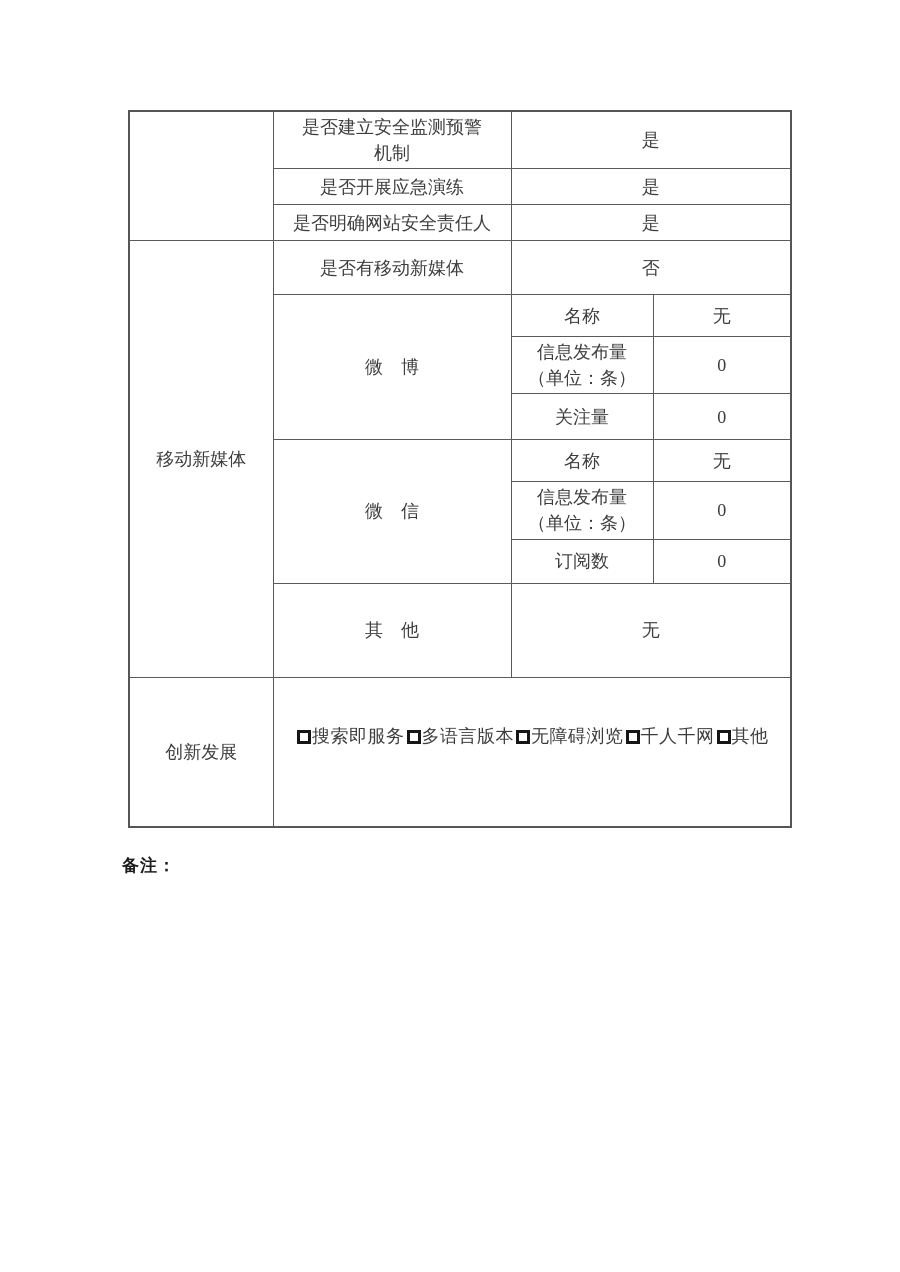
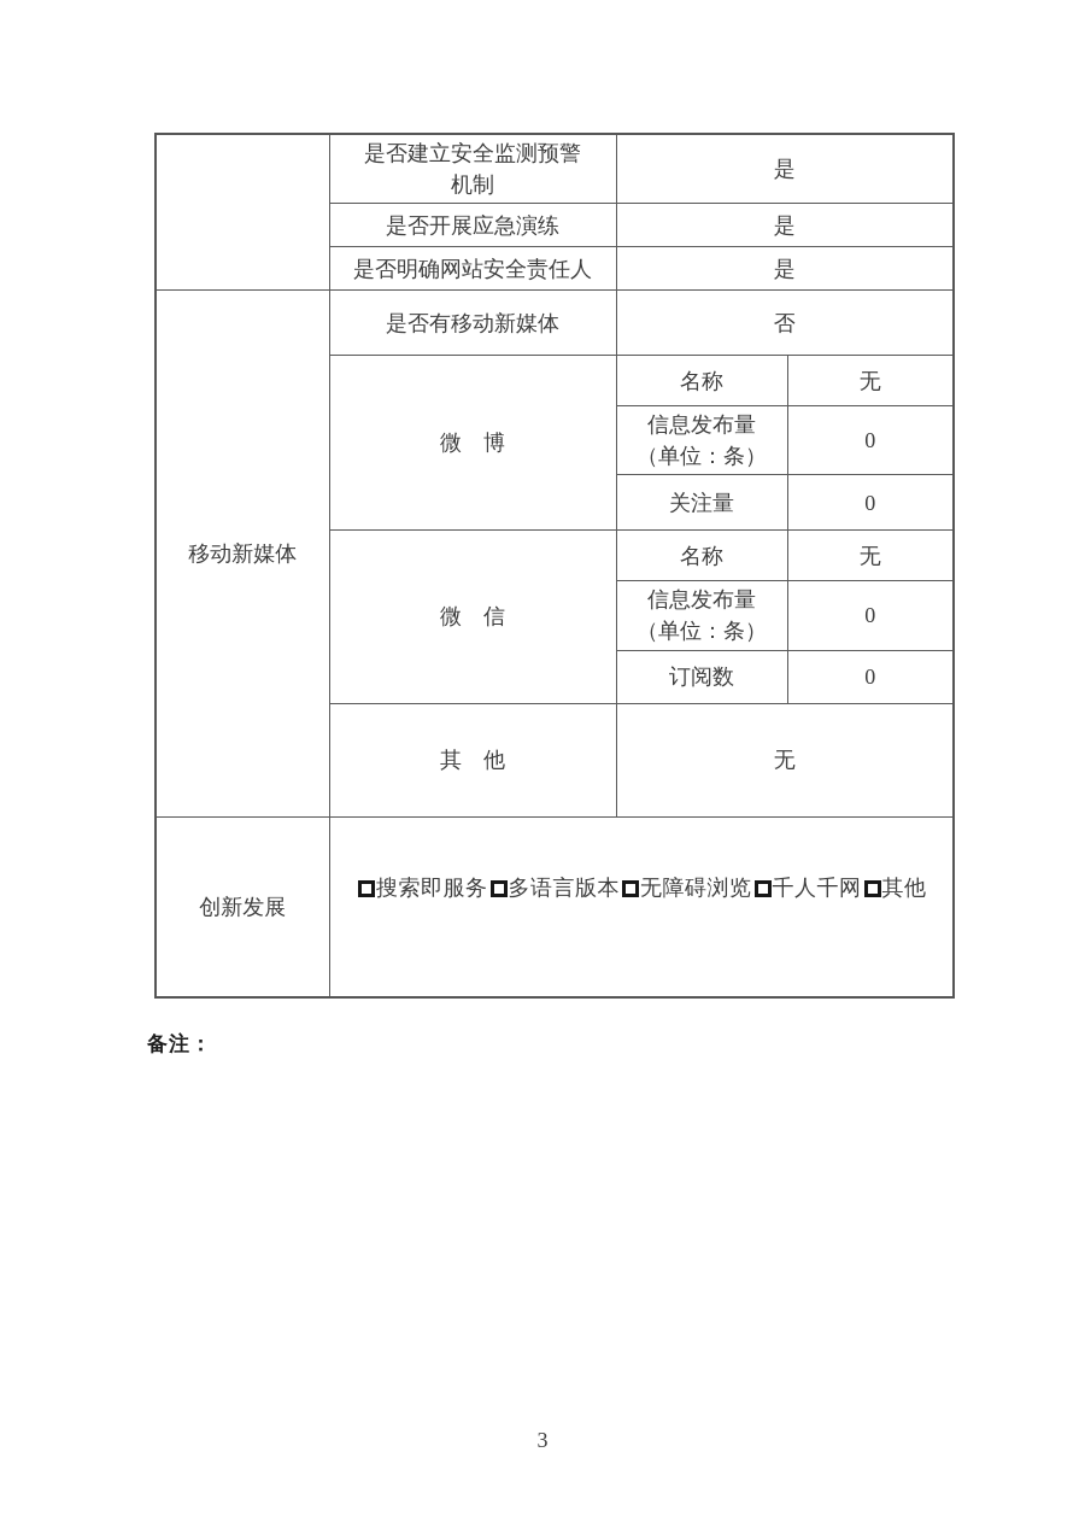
  	是否建立安全监测预警机制	是
  是否开展应急演练	是
  是否明确网站安全责任人	是
  移动新媒体	是否有移动新媒体	否
  微 博	名称	无
  信息发布量（单位：条）	0
  关注量	0
  微 信	名称	无
  信息发布量（单位：条）	0
  订阅数	0
  其 他	无
  创新发展	搜索即服务 多语言版本 无障碍浏览 千人千网 其他
  备注：
+ 3
